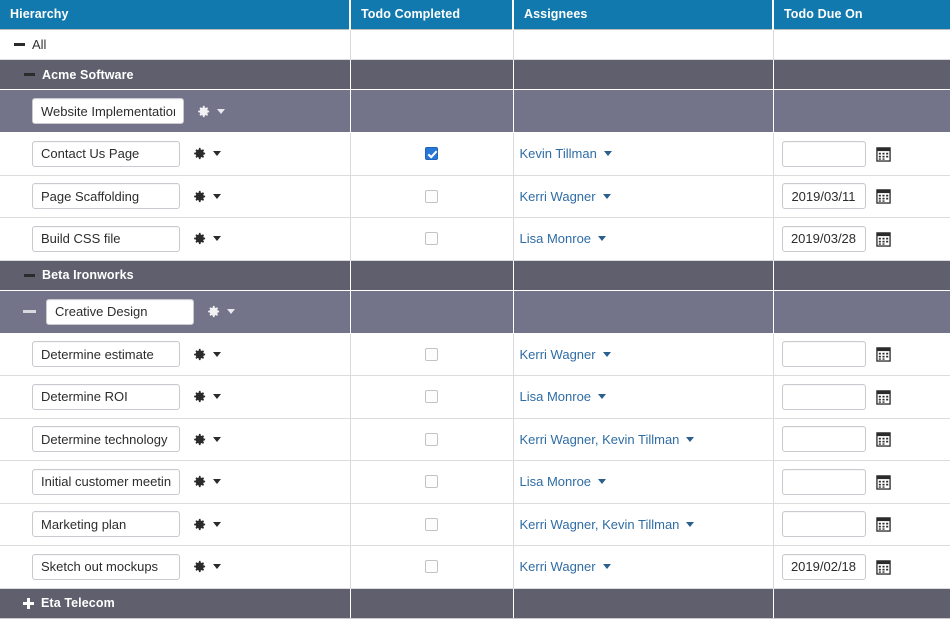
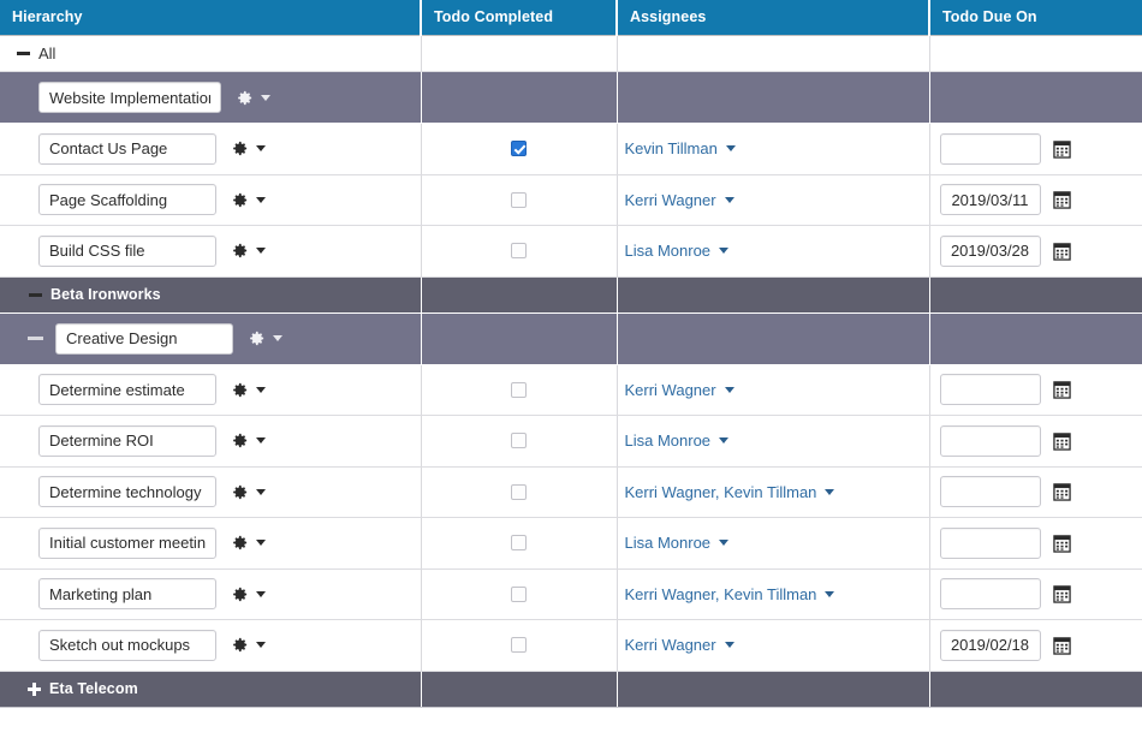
  Hierarchy	Todo Completed	Assignees	Todo Due On
  All
- Acme Software
  Website Implementatio
  Contact Us Page		Kevin Tillman
  Page Scaffolding		Kerri Wagner	2019/03/11
  Build CSS file		Lisa Monroe	2019/03/28
  Beta Ironworks
  Creative Design
  Determine estimate		Kerri Wagner
  Determine ROI		Lisa Monroe
  Determine technology		Kerri Wagner, Kevin Tillman
  Initial customer meetin		Lisa Monroe
  Marketing plan		Kerri Wagner, Kevin Tillman
  Sketch out mockups		Kerri Wagner	2019/02/18
  Eta Telecom
